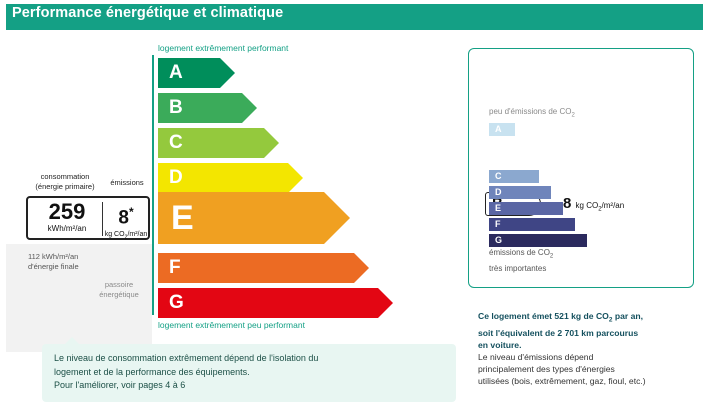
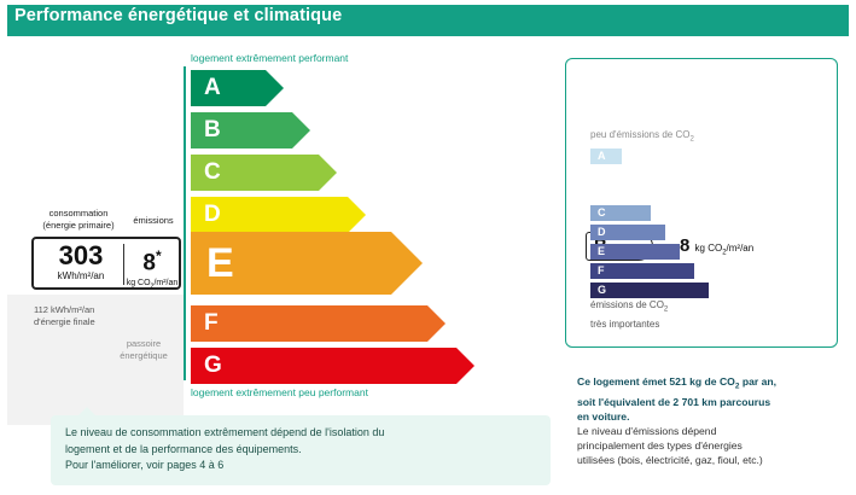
  Performance énergétique et climatique
  logement extrêmement performant
  logement extrêmement peu performant
  A
  B
  C
  D
  E
  F
  G
  consommation
  (énergie primaire)
  émissions
- 259
+ 303
  kWh/m²/an
  8*
  112 kWh/m²/an
  d'énergie finale
  passoire
  énergétique
  Le niveau de consommation extrêmement dépend de l'isolation du
  logement et de la performance des équipements.
  Pour l'améliorer, voir pages 4 à 6
  peu d'émissions de CO
  A
  8 kg CO /m²/an
  C
  D
  E
  F
  G
  émissions de CO
  très importantes
  Ce logement émet 521 kg de CO par an,
  soit l'équivalent de 2 701 km parcourus
  en voiture.
  Le niveau d'émissions dépend
  principalement des types d'énergies
- utilisées (bois, extrêmement, gaz, fioul, etc.)
+ utilisées (bois, électricité, gaz, fioul, etc.)
